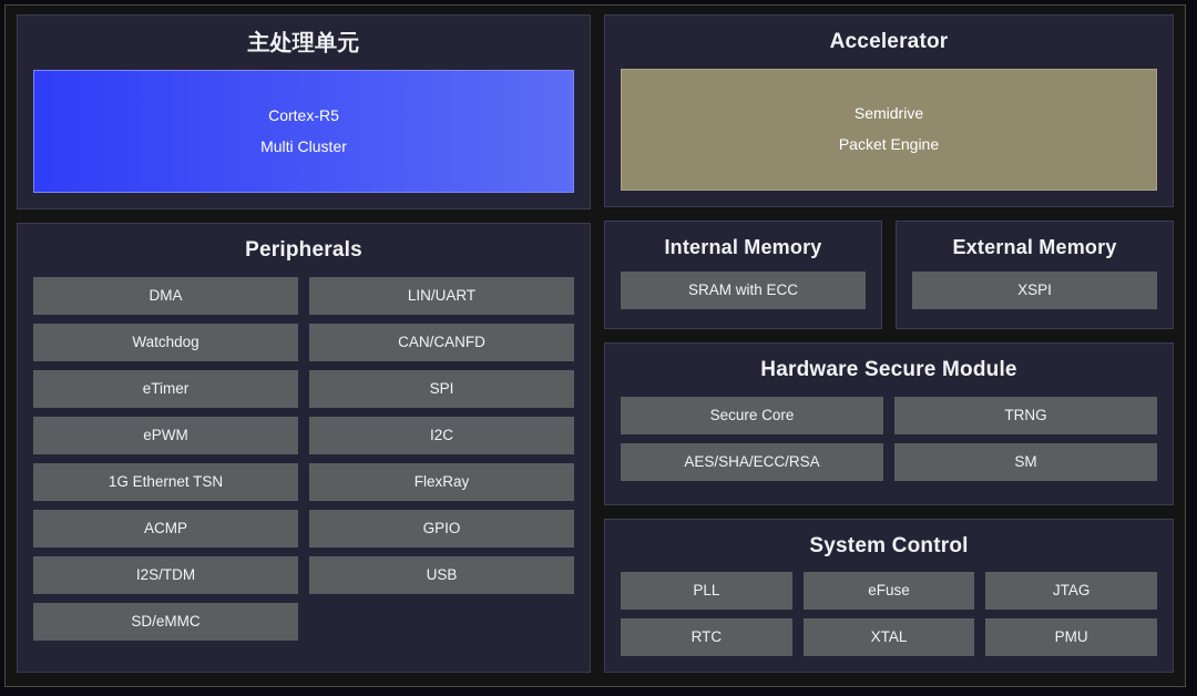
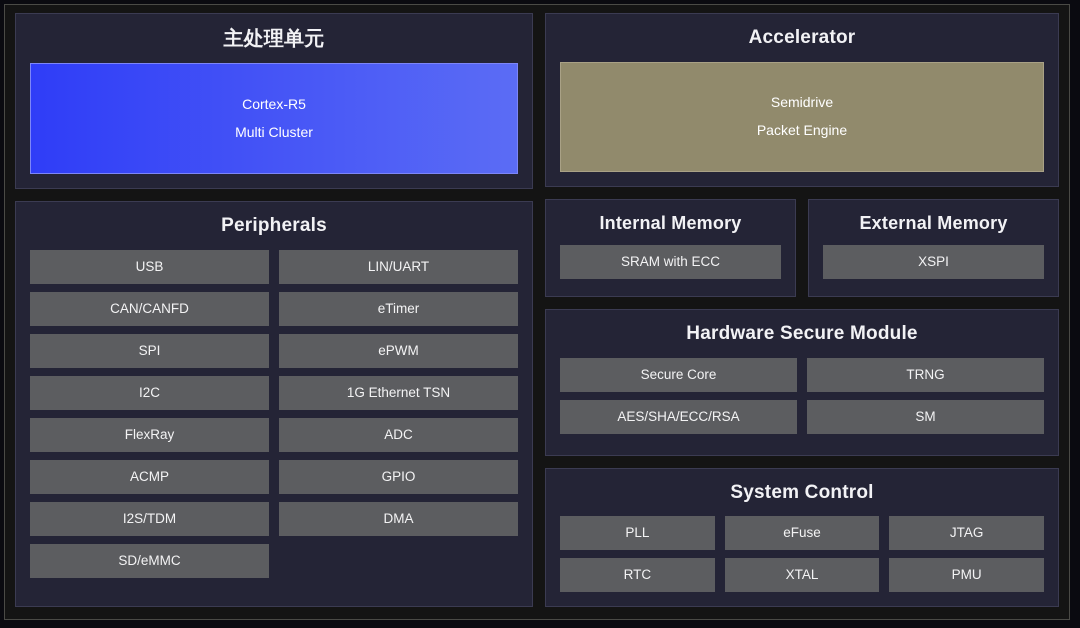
  主处理单元
  Cortex-R5
  Multi Cluster
  Peripherals
- DMA
+ USB
  LIN/UART
- Watchdog
  CAN/CANFD
  eTimer
  SPI
  ePWM
  I2C
  1G Ethernet TSN
  FlexRay
+ ADC
  ACMP
  GPIO
  I2S/TDM
- USB
+ DMA
  SD/eMMC
  Accelerator
  Semidrive
  Packet Engine
  Internal Memory
  SRAM with ECC
  External Memory
  XSPI
  Hardware Secure Module
  Secure Core
  TRNG
  AES/SHA/ECC/RSA
  SM
  System Control
  PLL
  eFuse
  JTAG
  RTC
  XTAL
  PMU
